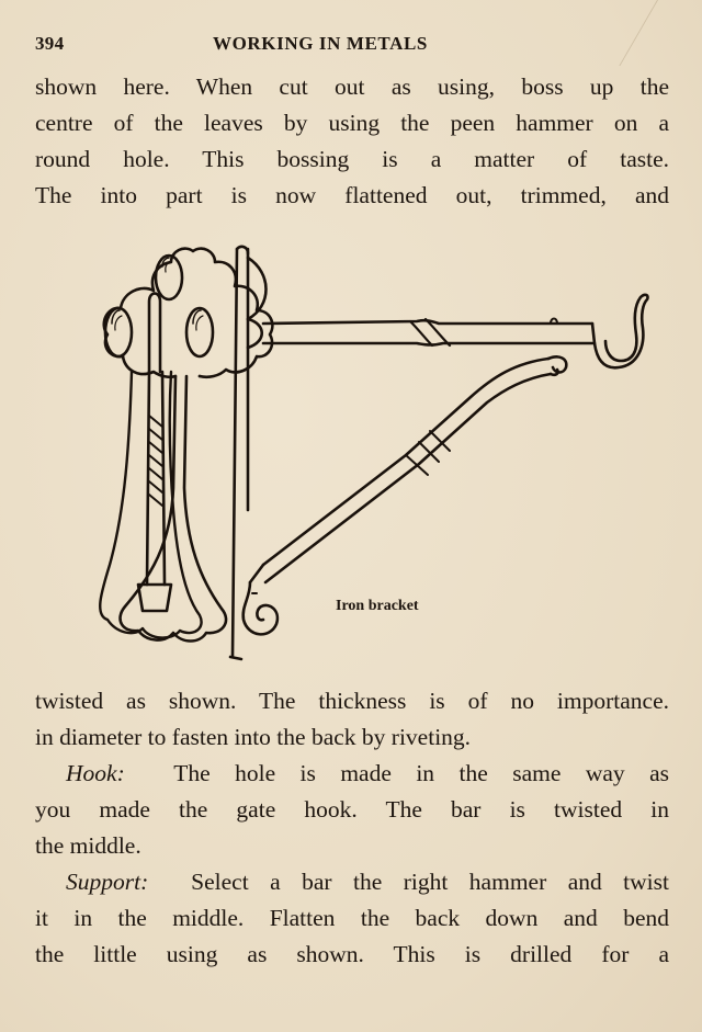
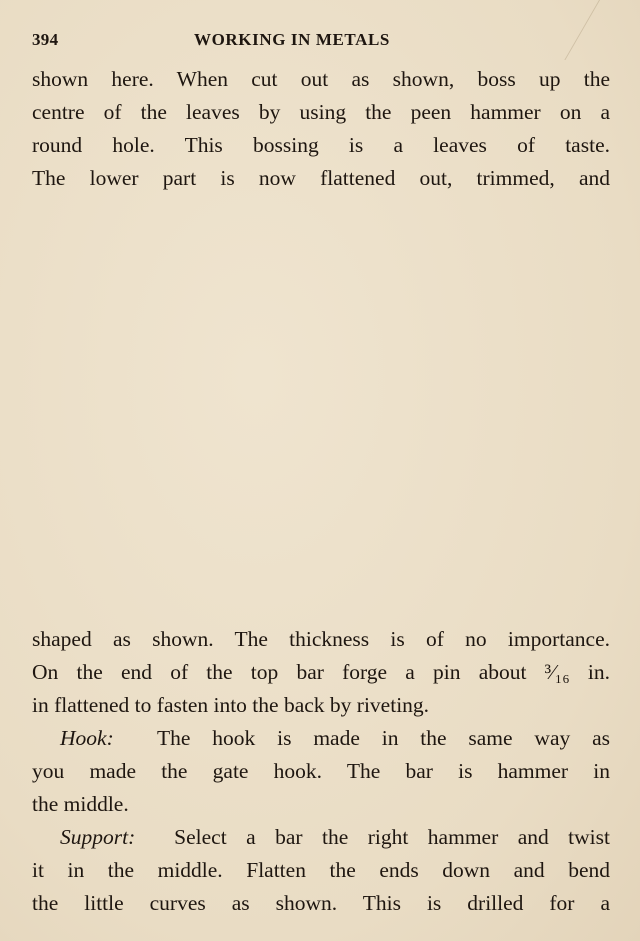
  394
  WORKING IN METALS
- shown here. When cut out as using, boss up the
+ shown here. When cut out as shown, boss up the
  centre of the leaves by using the peen hammer on a
- round hole. This bossing is a matter of taste.
+ round hole. This bossing is a leaves of taste.
- The into part is now flattened out, trimmed, and
+ The lower part is now flattened out, trimmed, and
- Iron bracket
- twisted as shown. The thickness is of no importance.
+ shaped as shown. The thickness is of no importance.
+ On the end of the top bar forge a pin about ³⁄₁₆ in.
- in diameter to fasten into the back by riveting.
+ in flattened to fasten into the back by riveting.
- Hook: The hole is made in the same way as
+ Hook: The hook is made in the same way as
- you made the gate hook. The bar is twisted in
+ you made the gate hook. The bar is hammer in
  the middle.
  Support: Select a bar the right hammer and twist
- it in the middle. Flatten the back down and bend
+ it in the middle. Flatten the ends down and bend
- the little using as shown. This is drilled for a
+ the little curves as shown. This is drilled for a
